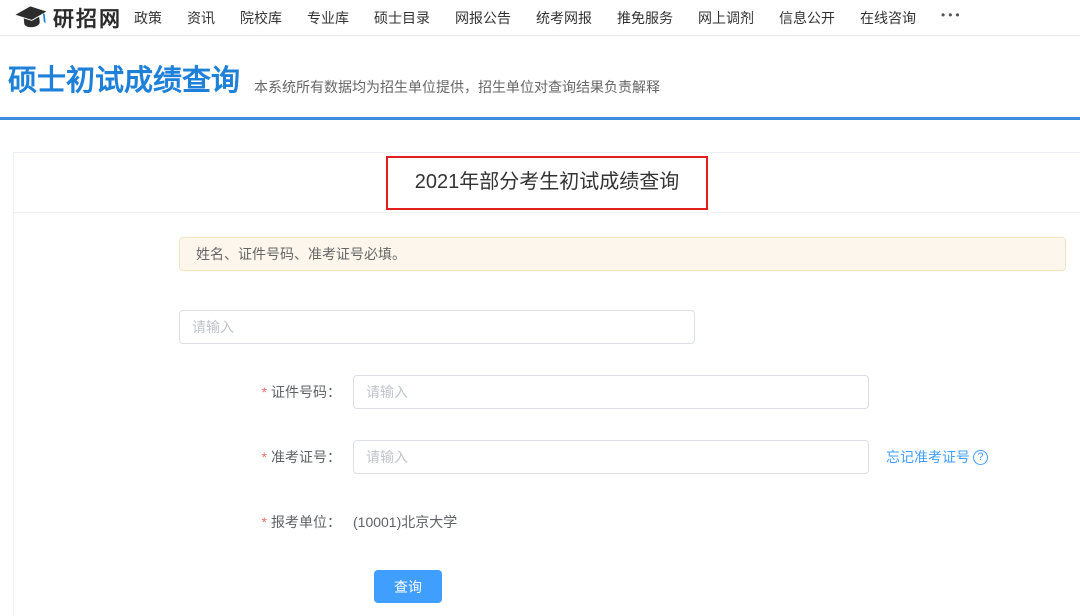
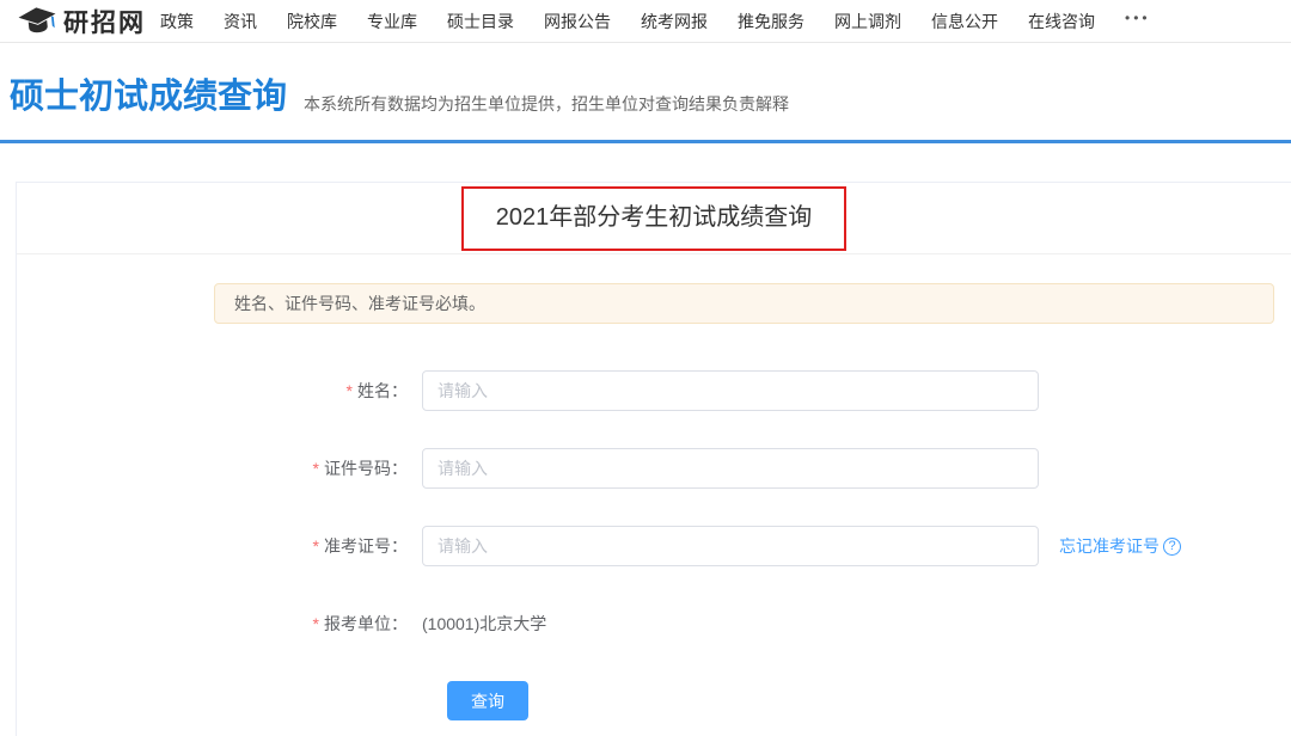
  研招网
  政策
  资讯
  院校库
  专业库
  硕士目录
  网报公告
  统考网报
  推免服务
  网上调剂
  信息公开
  在线咨询
  •••
  硕士初试成绩查询
  本系统所有数据均为招生单位提供，招生单位对查询结果负责解释
  2021年部分考生初试成绩查询
  姓名、证件号码、准考证号必填。
+ * 姓名：
  请输入
  * 证件号码：
  请输入
  * 准考证号：
  请输入
  忘记准考证号
  ?
  * 报考单位：
  (10001)北京大学
  查询
